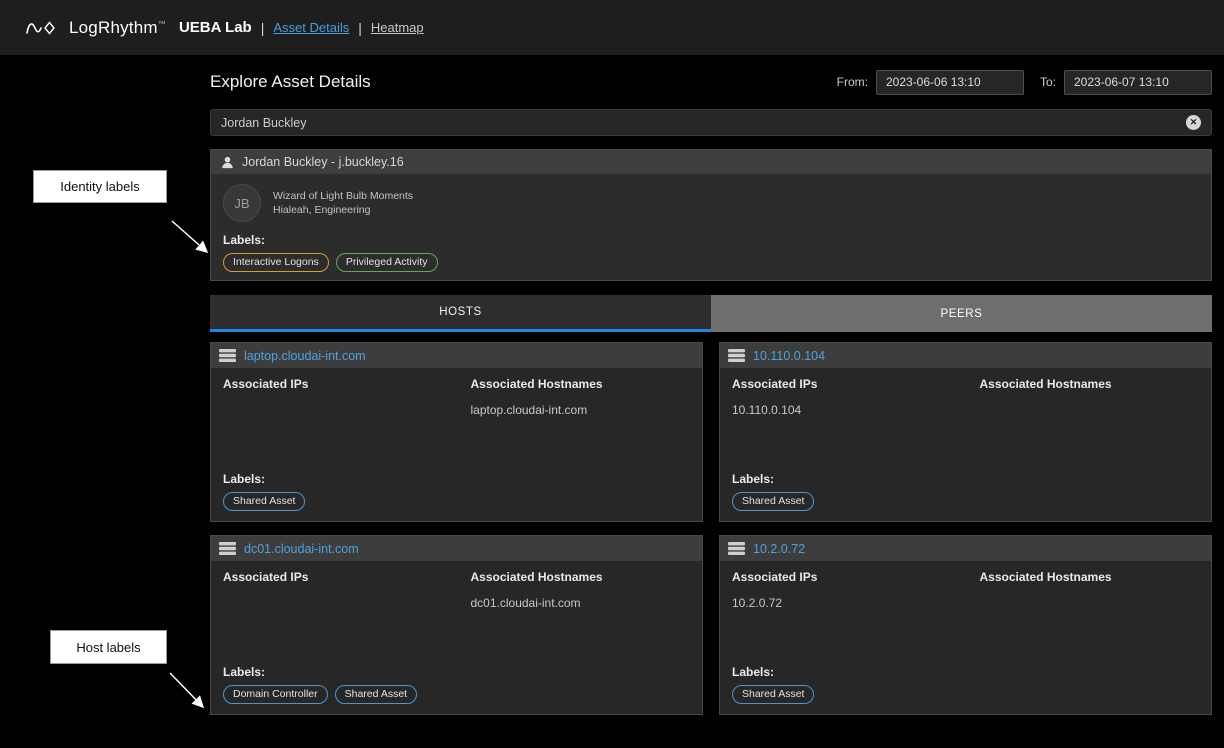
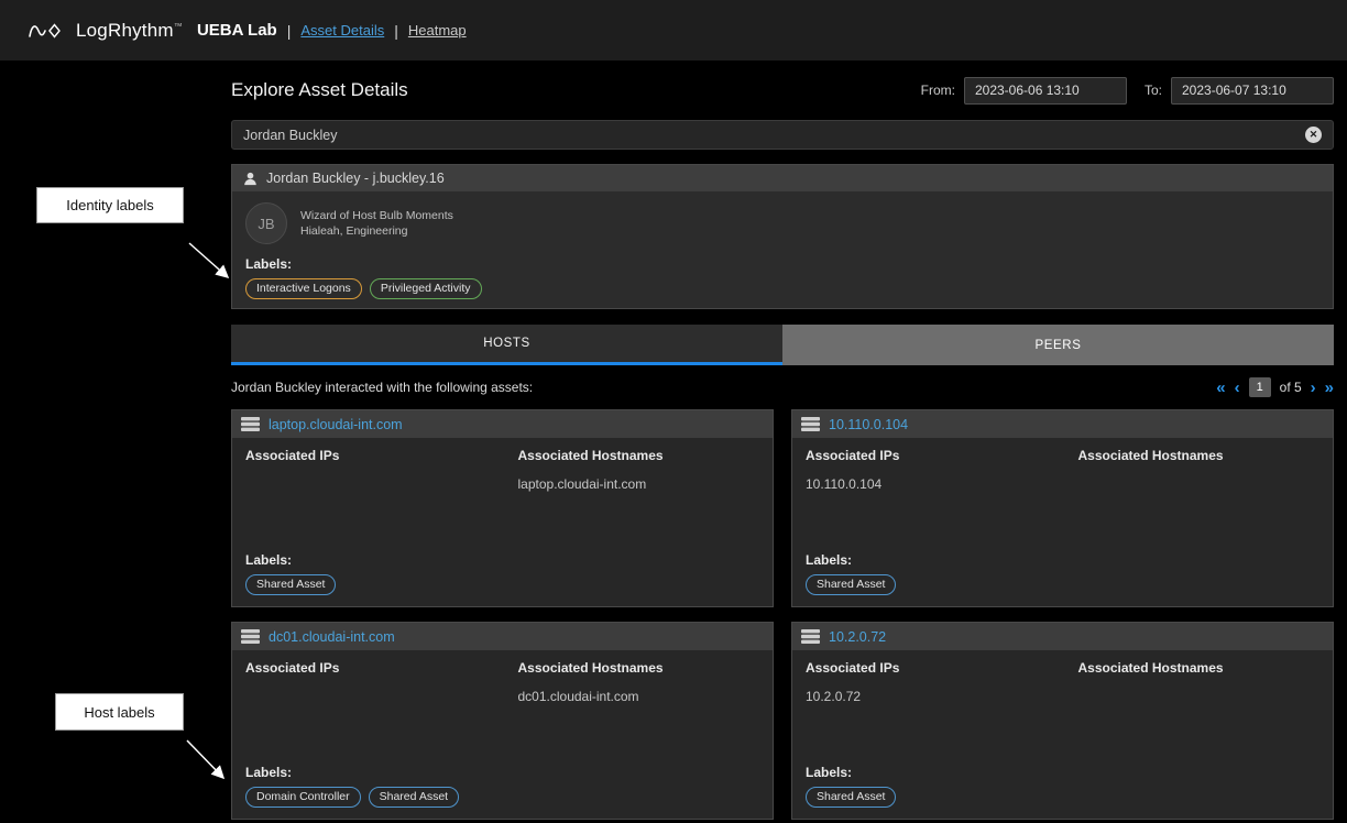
  LogRhythm™
  UEBA Lab
  |
  Asset Details
  |
  Heatmap
  Explore Asset Details
  From:
  2023-06-06 13:10
  To:
  2023-06-07 13:10
  Jordan Buckley
  ✕
  Jordan Buckley - j.buckley.16
  JB
- Wizard of Light Bulb Moments
+ Wizard of Host Bulb Moments
  Hialeah, Engineering
  Labels:
  Interactive Logons
  Privileged Activity
  HOSTS
  PEERS
+ Jordan Buckley interacted with the following assets:
+ «
+ ‹
+ 1
+ of 5
+ ›
+ »
  laptop.cloudai-int.com
  Associated IPs
  Associated Hostnames
  laptop.cloudai-int.com
  Labels:
  Shared Asset
  10.110.0.104
  Associated IPs
  10.110.0.104
  Associated Hostnames
  Labels:
  Shared Asset
  dc01.cloudai-int.com
  Associated IPs
  Associated Hostnames
  dc01.cloudai-int.com
  Labels:
  Domain Controller
  Shared Asset
  10.2.0.72
  Associated IPs
  10.2.0.72
  Associated Hostnames
  Labels:
  Shared Asset
  Identity labels
  Host labels
